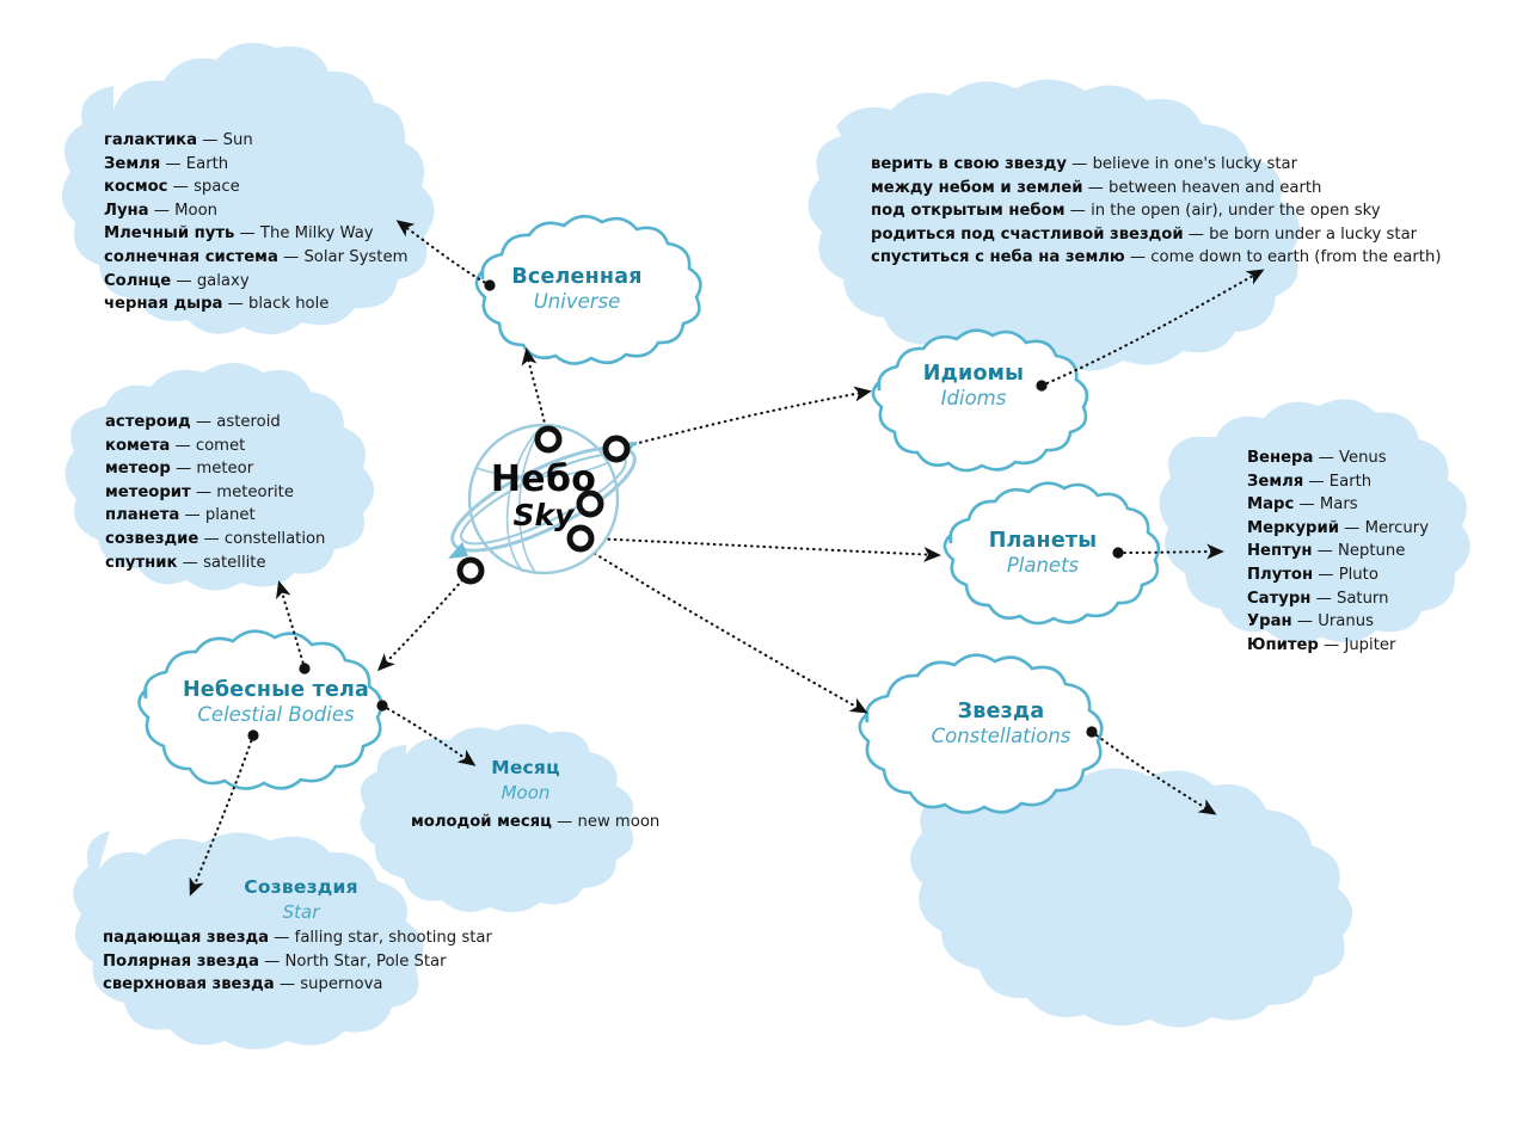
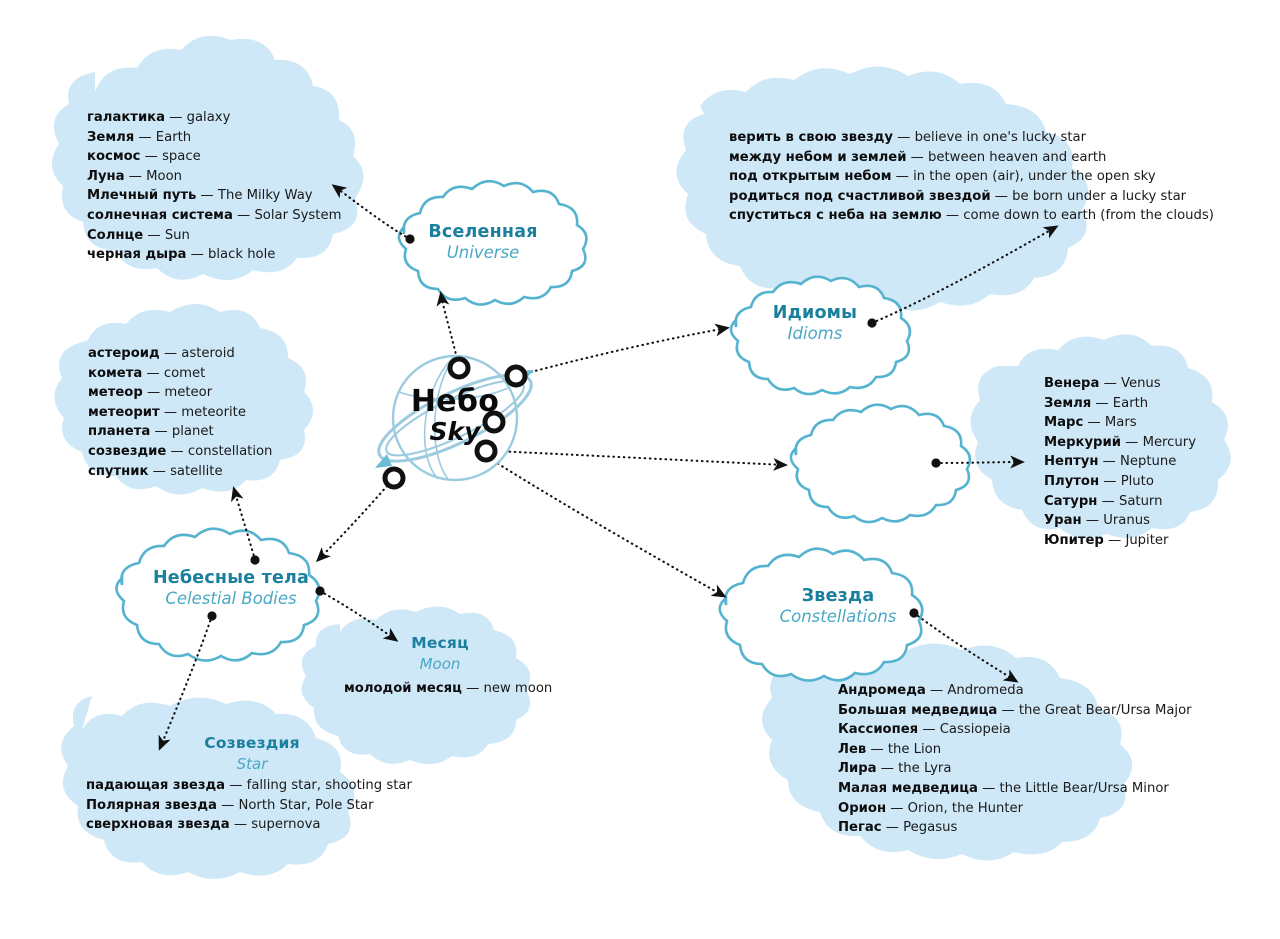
  Небо
  Sky
  Вселенная
  Universe
  Идиомы
  Idioms
- Планеты
- Planets
  Небесные тела
  Celestial Bodies
  Звезда
  Constellations
  Месяц
  Moon
  Созвездия
  Star
- галактика — Sun
+ галактика — galaxy
  Земля — Earth
  космос — space
  Луна — Moon
  Млечный путь — The Milky Way
  солнечная система — Solar System
- Солнце — galaxy
+ Солнце — Sun
  черная дыра — black hole
  верить в свою звезду — believe in one's lucky star
  между небом и землей — between heaven and earth
  под открытым небом — in the open (air), under the open sky
  родиться под счастливой звездой — be born under a lucky star
- спуститься с неба на землю — come down to earth (from the earth)
+ спуститься с неба на землю — come down to earth (from the clouds)
  астероид — asteroid
  комета — comet
  метеор — meteor
  метеорит — meteorite
  планета — planet
  созвездие — constellation
  спутник — satellite
  Венера — Venus
  Земля — Earth
  Марс — Mars
  Меркурий — Mercury
  Нептун — Neptune
  Плутон — Pluto
  Сатурн — Saturn
  Уран — Uranus
  Юпитер — Jupiter
+ Андромеда — Andromeda
+ Большая медведица — the Great Bear/Ursa Major
+ Кассиопея — Cassiopeia
+ Лев — the Lion
+ Лира — the Lyra
+ Малая медведица — the Little Bear/Ursa Minor
+ Орион — Orion, the Hunter
+ Пегас — Pegasus
  молодой месяц — new moon
  падающая звезда — falling star, shooting star
  Полярная звезда — North Star, Pole Star
  сверхновая звезда — supernova
